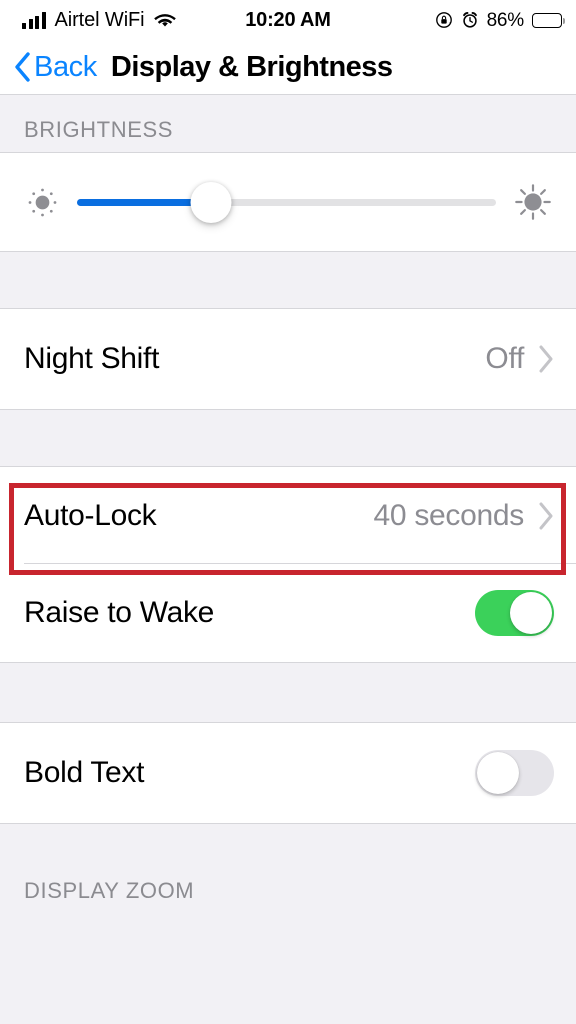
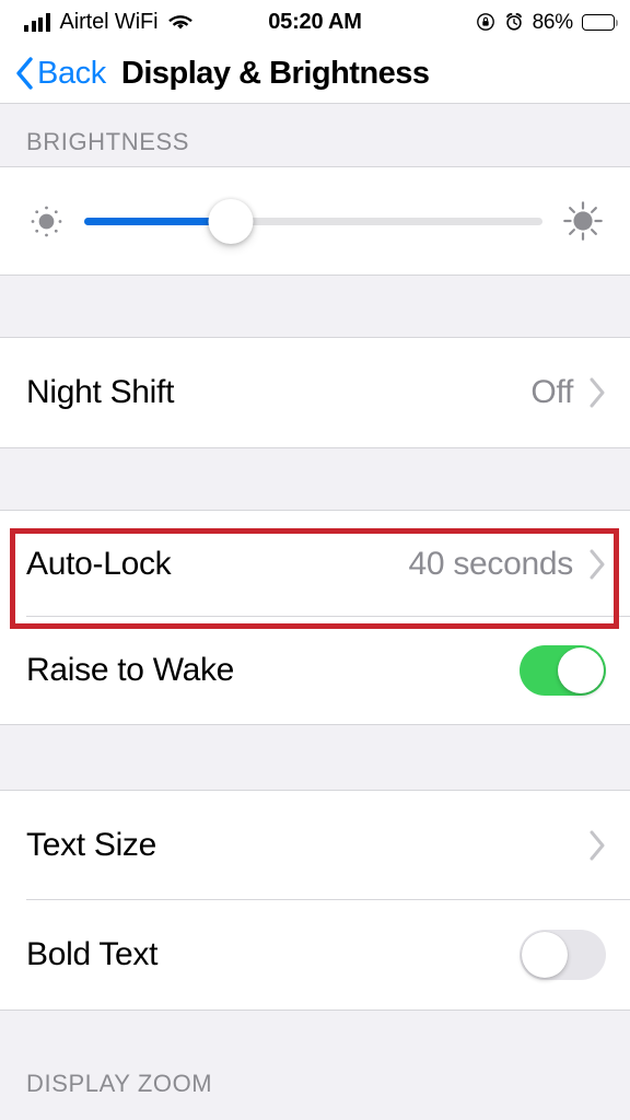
  Airtel WiFi
- 10:20 AM
+ 05:20 AM
  86%
  Back
  Display & Brightness
  BRIGHTNESS
  Night Shift
  Off
  Auto-Lock
  40 seconds
  Raise to Wake
+ Text Size
  Bold Text
  DISPLAY ZOOM
